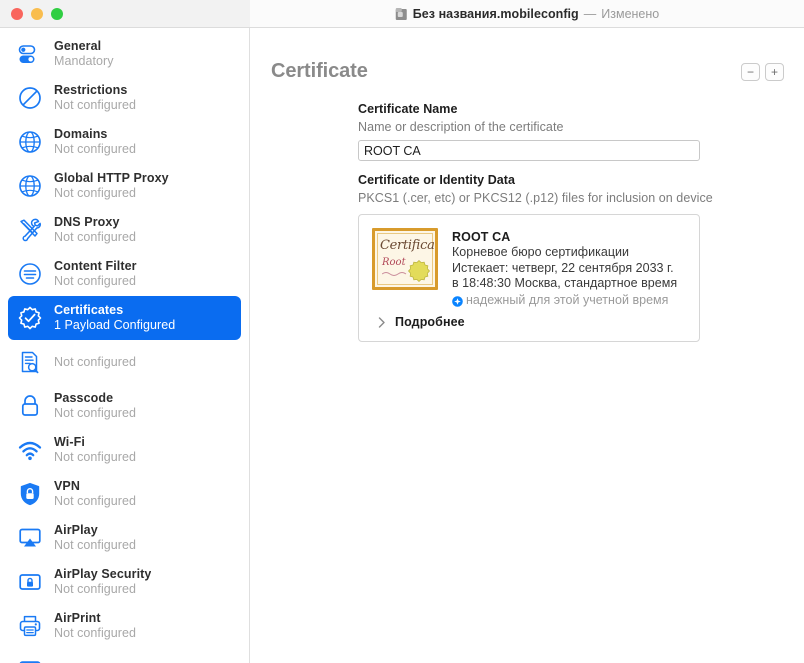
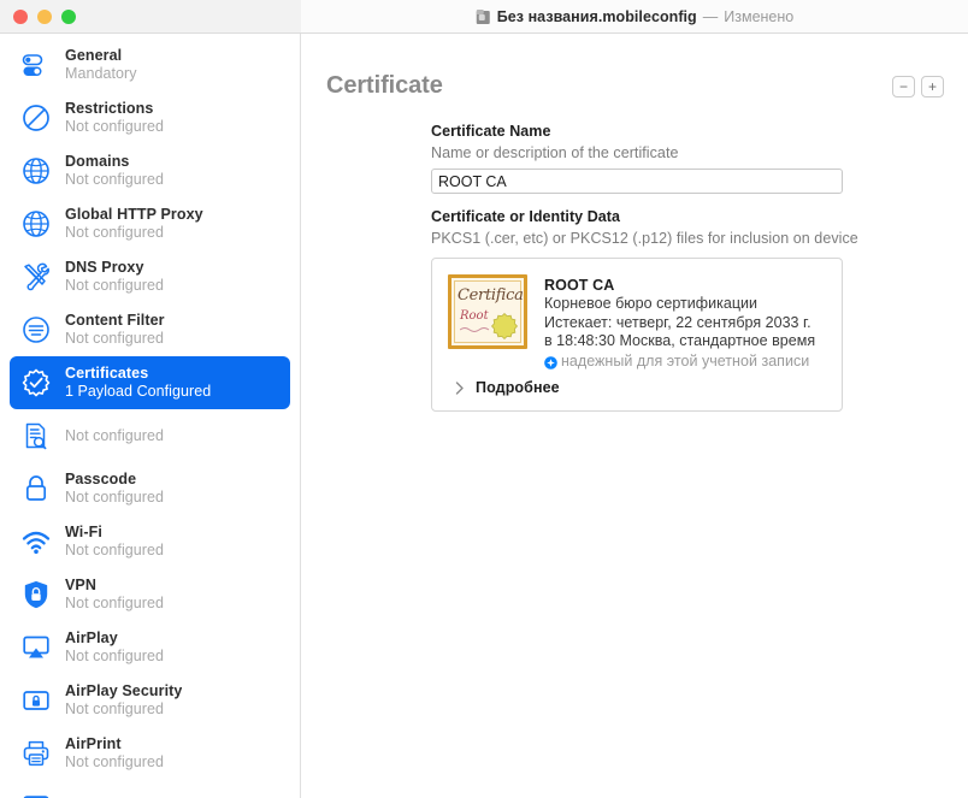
  Без названия.mobileconfig
  —
  Изменено
  General
  Mandatory
  Restrictions
  Not configured
  Domains
  Not configured
  Global HTTP Proxy
  Not configured
  DNS Proxy
  Not configured
  Content Filter
  Not configured
  Certificates
  1 Payload Configured
  Not configured
  Passcode
  Not configured
  Wi-Fi
  Not configured
  VPN
  Not configured
  AirPlay
  Not configured
  AirPlay Security
  Not configured
  AirPrint
  Not configured
  Certificate
  −
  +
  Certificate Name
  Name or description of the certificate
  ROOT CA
  Certificate or Identity Data
  PKCS1 (.cer, etc) or PKCS12 (.p12) files for inclusion on device
  Certifica
  Root
  ROOT CA
  Корневое бюро сертификации
  Истекает: четверг, 22 сентября 2033 г.
  в 18:48:30 Москва, стандартное время
- надежный для этой учетной время
+ надежный для этой учетной записи
  Подробнее
